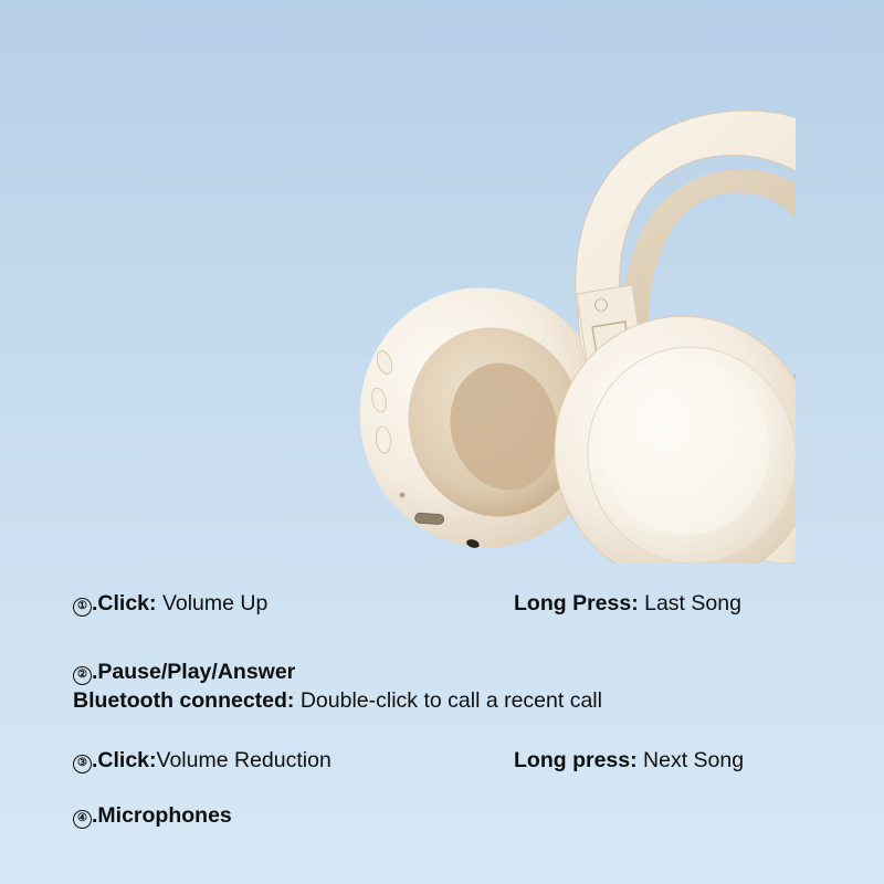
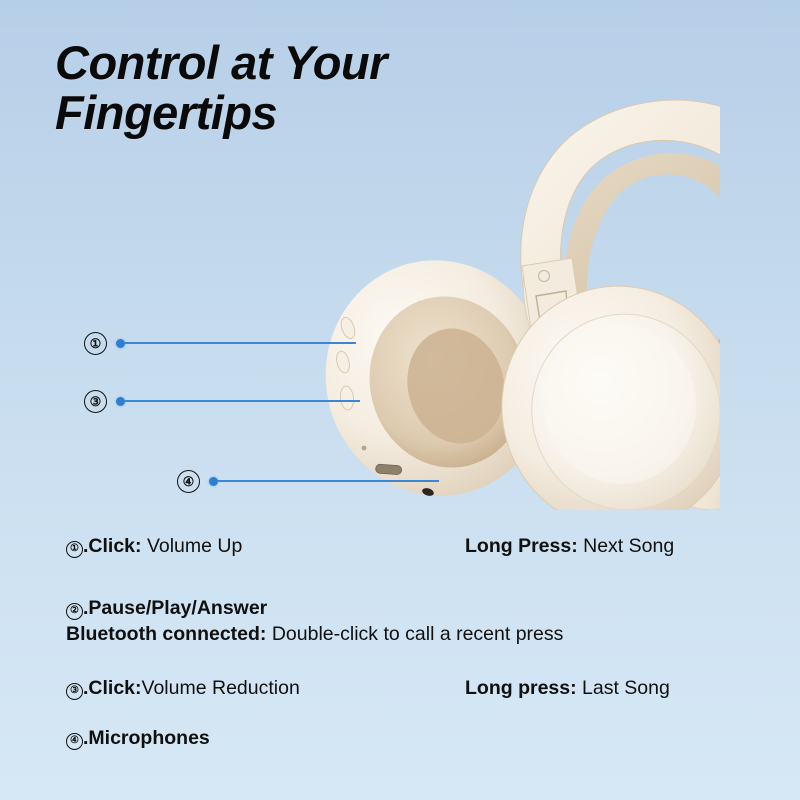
+ Control at Your
+ Fingertips
+ ①
+ ③
+ ④
  ① .Click: Volume Up
- Long Press: Last Song
+ Long Press: Next Song
  ② .Pause/Play/Answer
- Bluetooth connected: Double-click to call a recent call
+ Bluetooth connected: Double-click to call a recent press
  ③ .Click:Volume Reduction
- Long press: Next Song
+ Long press: Last Song
  ④ .Microphones
